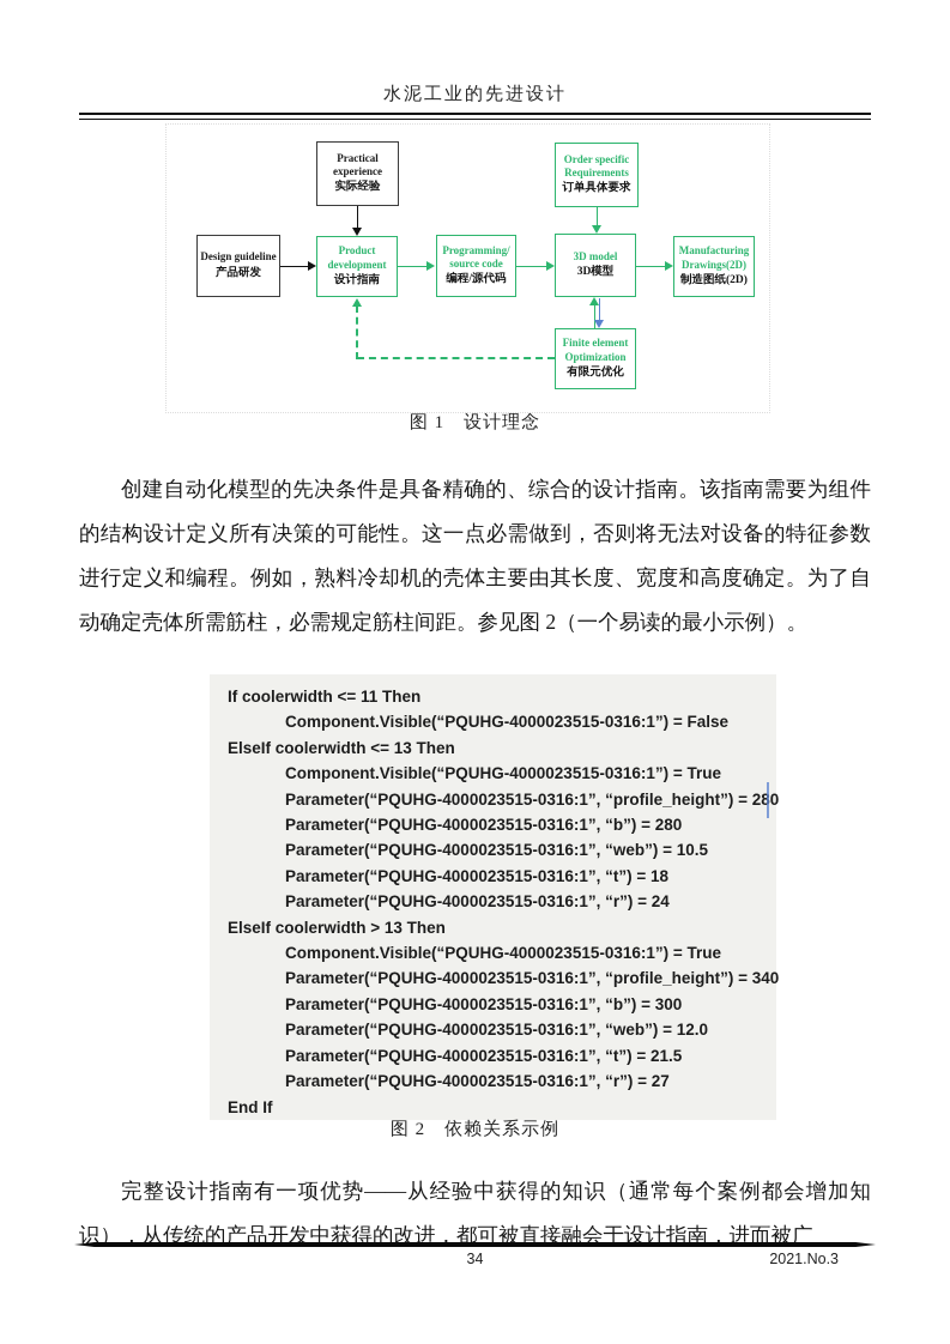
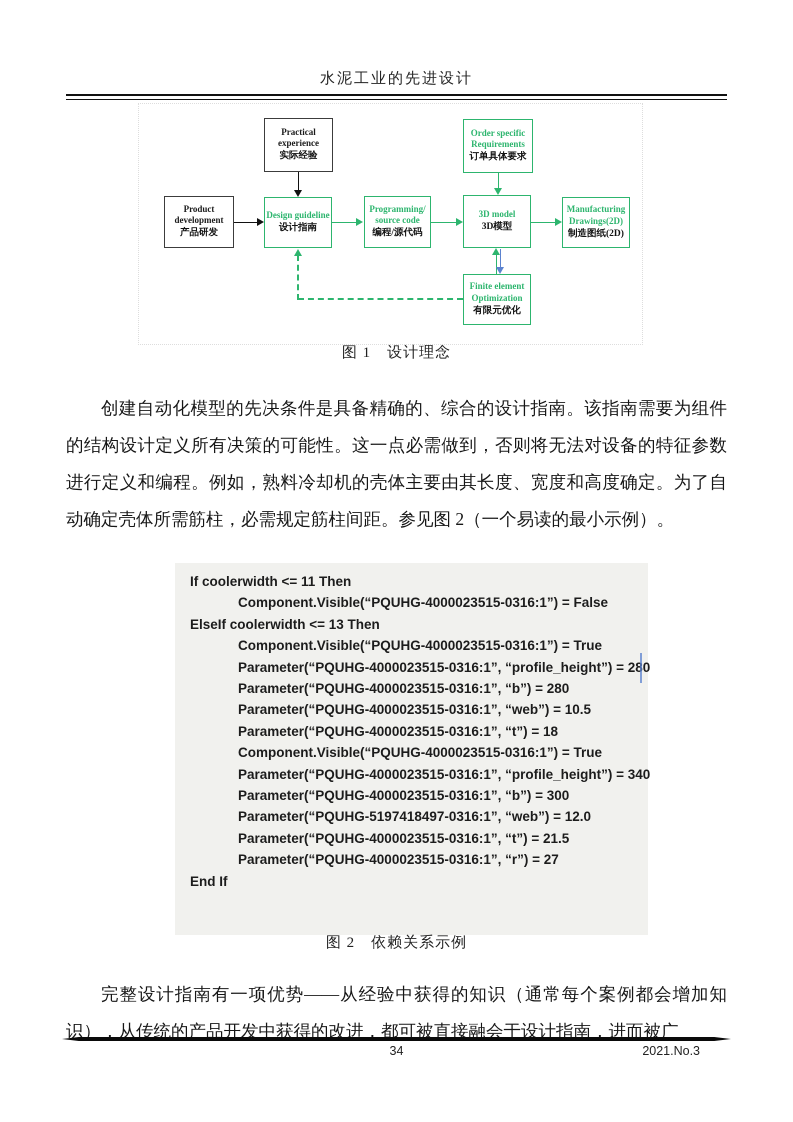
  水泥工业的先进设计
  Practical experience
  实际经验
  Order specific Requirements
  订单具体要求
- Design guideline
+ Product development
  产品研发
- Product development
+ Design guideline
  设计指南
  Programming/ source code
  编程/源代码
  3D model
  3D模型
  Manufacturing Drawings(2D)
  制造图纸(2D)
  Finite element Optimization
  有限元优化
  图 1 设计理念
  创建自动化模型的先决条件是具备精确的、综合的设计指南。该指南需要为组件的结构设计定义所有决策的可能性。这一点必需做到，否则将无法对设备的特征参数进行定义和编程。例如，熟料冷却机的壳体主要由其长度、宽度和高度确定。为了自动确定壳体所需筋柱，必需规定筋柱间距。参见图 2（一个易读的最小示例）。
  If coolerwidth <= 11 Then
  Component.Visible(“PQUHG-4000023515-0316:1”) = False
  ElseIf coolerwidth <= 13 Then
  Component.Visible(“PQUHG-4000023515-0316:1”) = True
  Parameter(“PQUHG-4000023515-0316:1”, “profile_height”) = 280
  Parameter(“PQUHG-4000023515-0316:1”, “b”) = 280
  Parameter(“PQUHG-4000023515-0316:1”, “web”) = 10.5
  Parameter(“PQUHG-4000023515-0316:1”, “t”) = 18
- Parameter(“PQUHG-4000023515-0316:1”, “r”) = 24
- ElseIf coolerwidth > 13 Then
  Component.Visible(“PQUHG-4000023515-0316:1”) = True
  Parameter(“PQUHG-4000023515-0316:1”, “profile_height”) = 340
  Parameter(“PQUHG-4000023515-0316:1”, “b”) = 300
- Parameter(“PQUHG-4000023515-0316:1”, “web”) = 12.0
+ Parameter(“PQUHG-5197418497-0316:1”, “web”) = 12.0
  Parameter(“PQUHG-4000023515-0316:1”, “t”) = 21.5
  Parameter(“PQUHG-4000023515-0316:1”, “r”) = 27
  End If
  图 2 依赖关系示例
  完整设计指南有一项优势——从经验中获得的知识（通常每个案例都会增加知识），从传统的产品开发中获得的改进，都可被直接融会于设计指南，进而被广
  34
  2021.No.3
